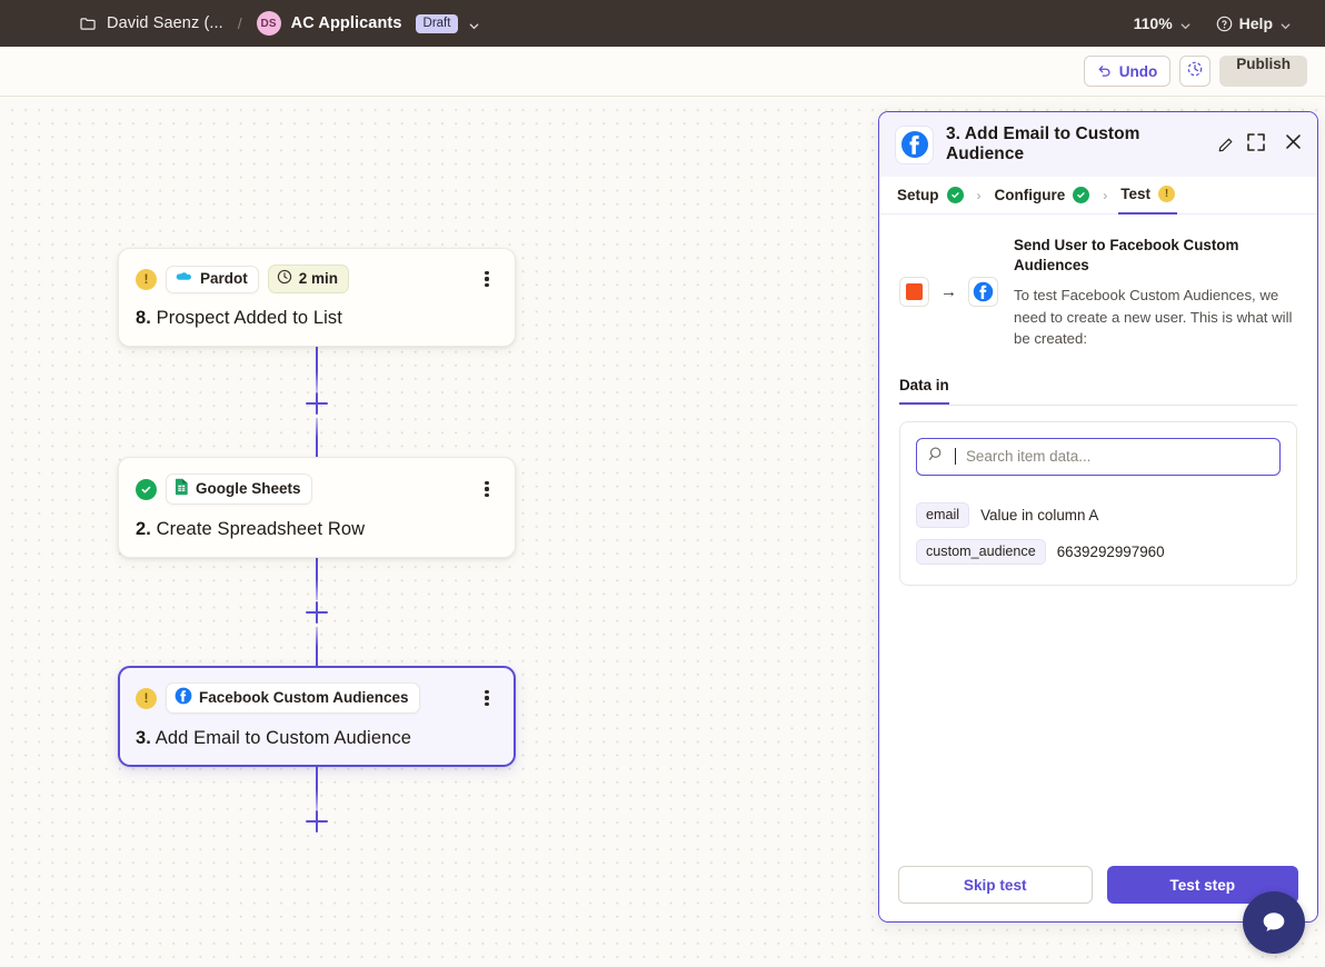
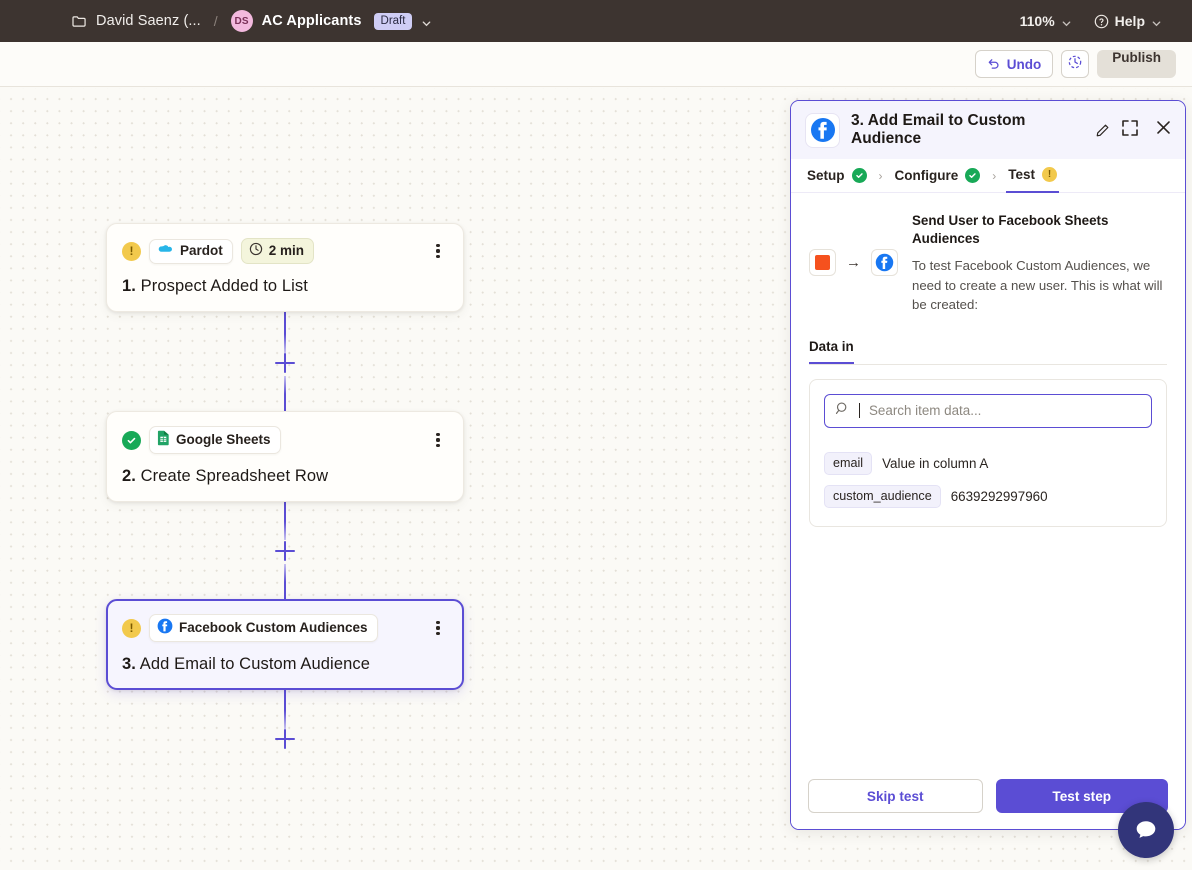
  David Saenz (...
  /
  DS
  AC Applicants
  Draft
  110%
  Help
  Undo
  Publish
  !
  Pardot
  2 min
- 8. Prospect Added to List
+ 1. Prospect Added to List
  Google Sheets
  2. Create Spreadsheet Row
  !
  Facebook Custom Audiences
  3. Add Email to Custom Audience
  3. Add Email to Custom Audience
  Setup
  ›
  Configure
  ›
  Test
  !
  →
- Send User to Facebook Custom Audiences
+ Send User to Facebook Sheets Audiences
  To test Facebook Custom Audiences, we need to create a new user. This is what will be created:
  Data in
  Search item data...
  email
  Value in column A
  custom_audience
  6639292997960
  Skip test
  Test step
